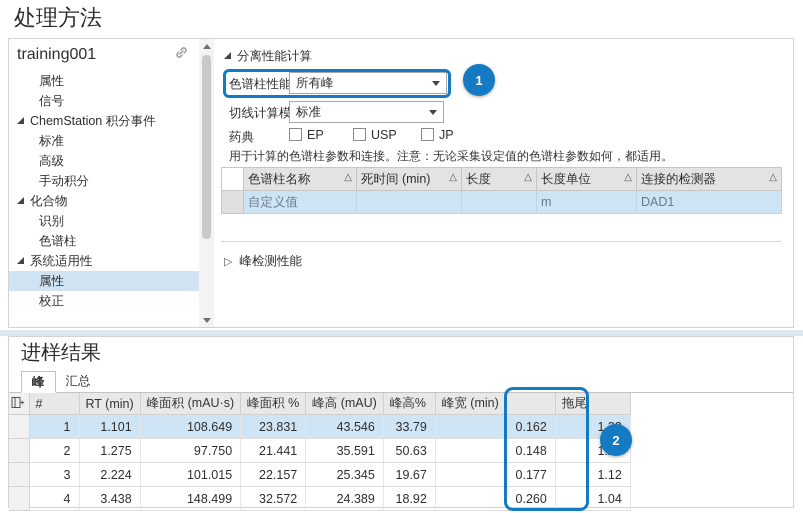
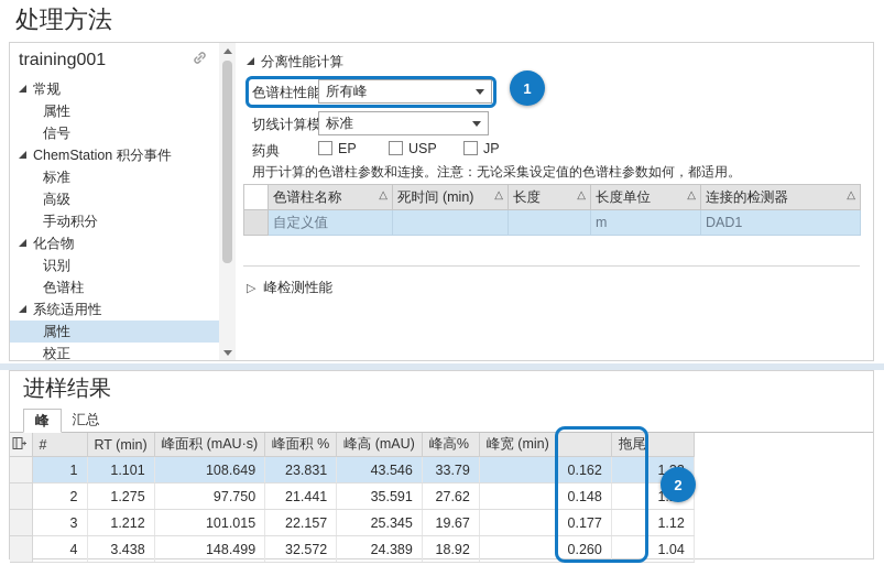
  处理方法
  training001
+ 常规
  属性
  信号
  ChemStation 积分事件
  标准
  高级
  手动积分
  化合物
  识别
  色谱柱
  系统适用性
  属性
  校正
  分离性能计算
  色谱柱性能
  所有峰
  切线计算模
  标准
  药典
  EP
  USP
  JP
  用于计算的色谱柱参数和连接。注意：无论采集设定值的色谱柱参数如何，都适用。
  	色谱柱名称 △	死时间 (min) △	长度 △	长度单位 △	连接的检测器 △
  	自定义值			m	DAD1
  ▷
  峰检测性能
  1
  进样结果
  峰 汇总
  	#	RT (min)	峰面积 (mAU·s)	峰面积 %	峰高 (mAU)	峰高%	峰宽 (min)	拖尾
  	1	1.101	108.649	23.831	43.546	33.79	0.162	1
- 	2	1.275	97.750	21.441	35.591	50.63	0.148	1
+ 	2	1.275	97.750	21.441	35.591	27.62	0.148	1
- 	3	2.224	101.015	22.157	25.345	19.67	0.177	1.12
+ 	3	1.212	101.015	22.157	25.345	19.67	0.177	1.12
  	4	3.438	148.499	32.572	24.389	18.92	0.260	1.04
  2
